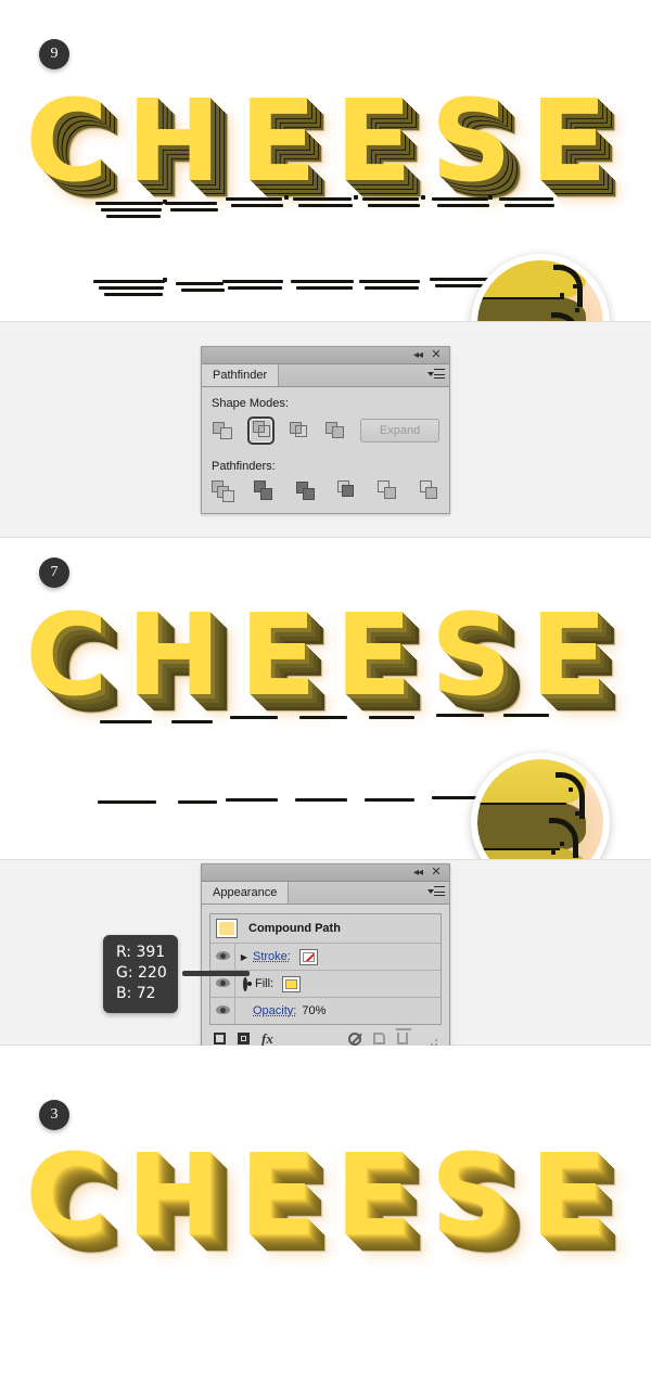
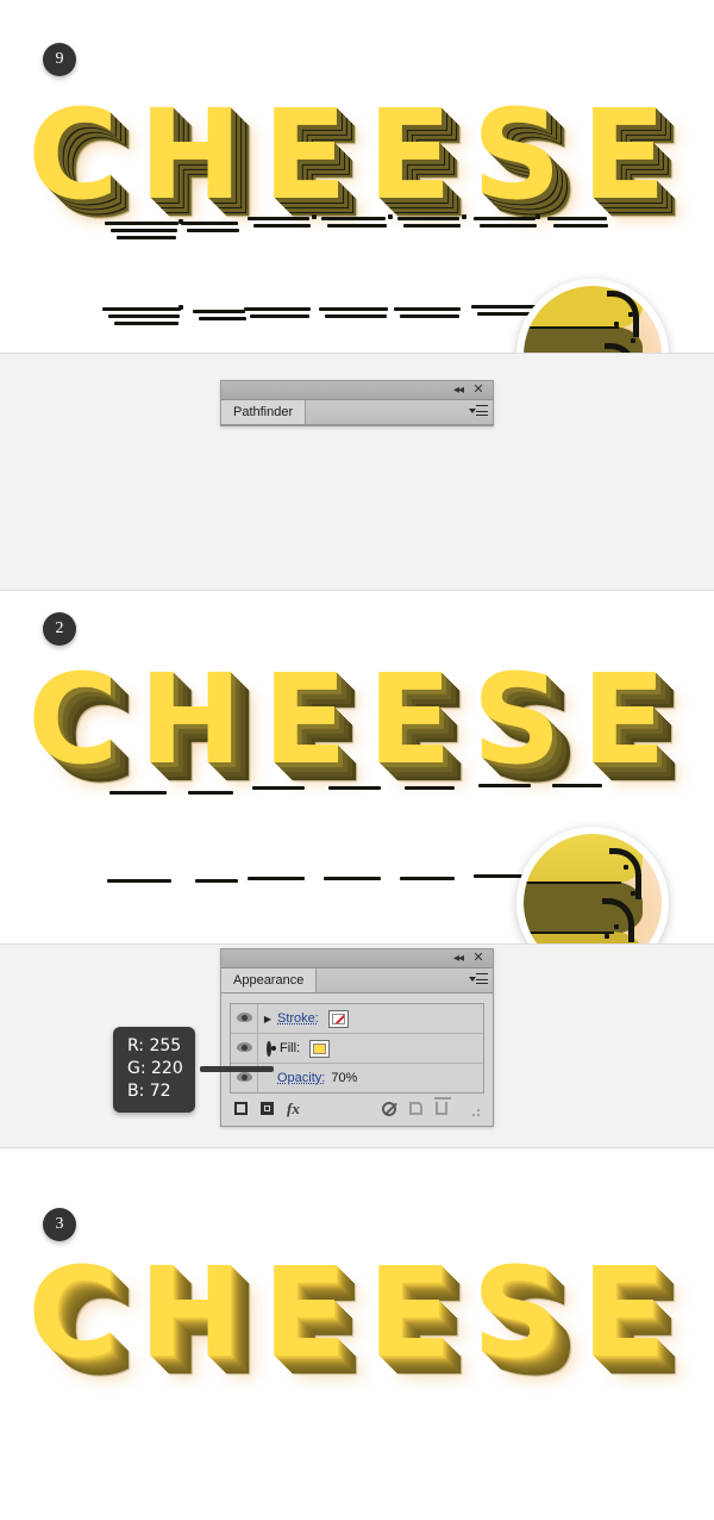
  9
  CHEESE
  ◂◂
  ✕
  Pathfinder
- Shape Modes:
- Expand
- Pathfinders:
- 7
+ 2
  CHEESE
  ◂◂
  ✕
  Appearance
- Compound Path
  ▶
  Stroke:
  Fill:
  Opacity:
  70%
  fx
- R: 391
+ R: 255
  G: 220
  B: 72
  3
  CHEESE
